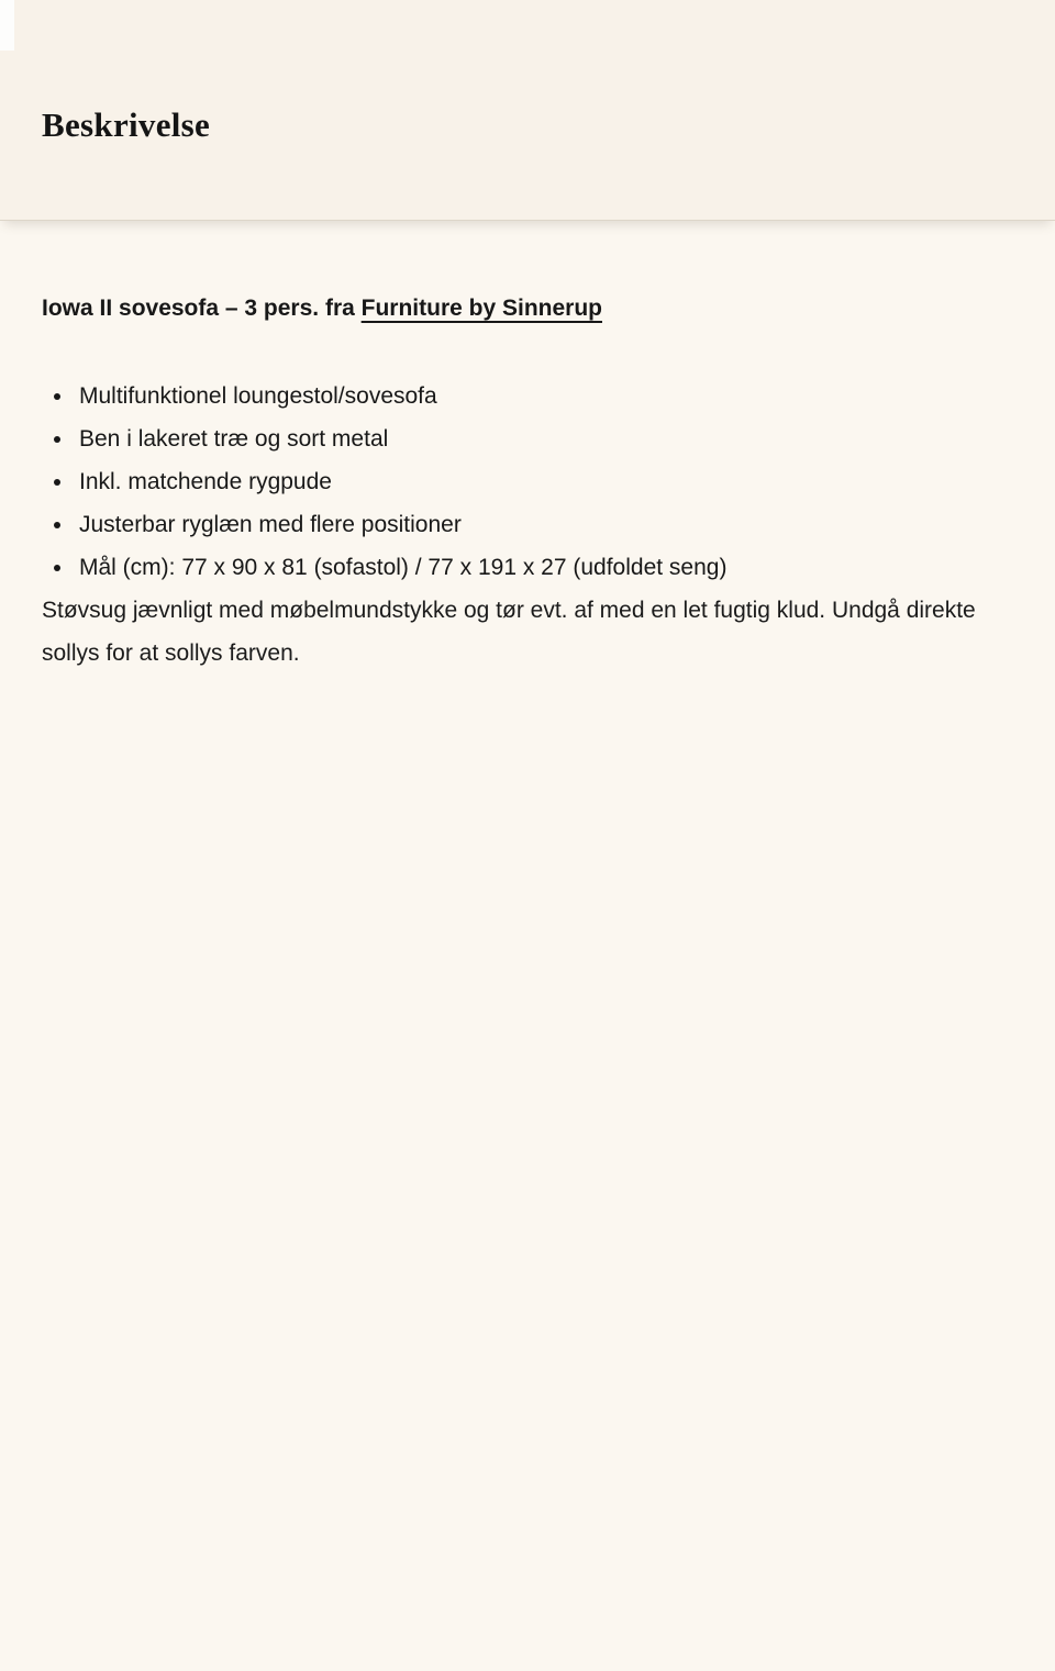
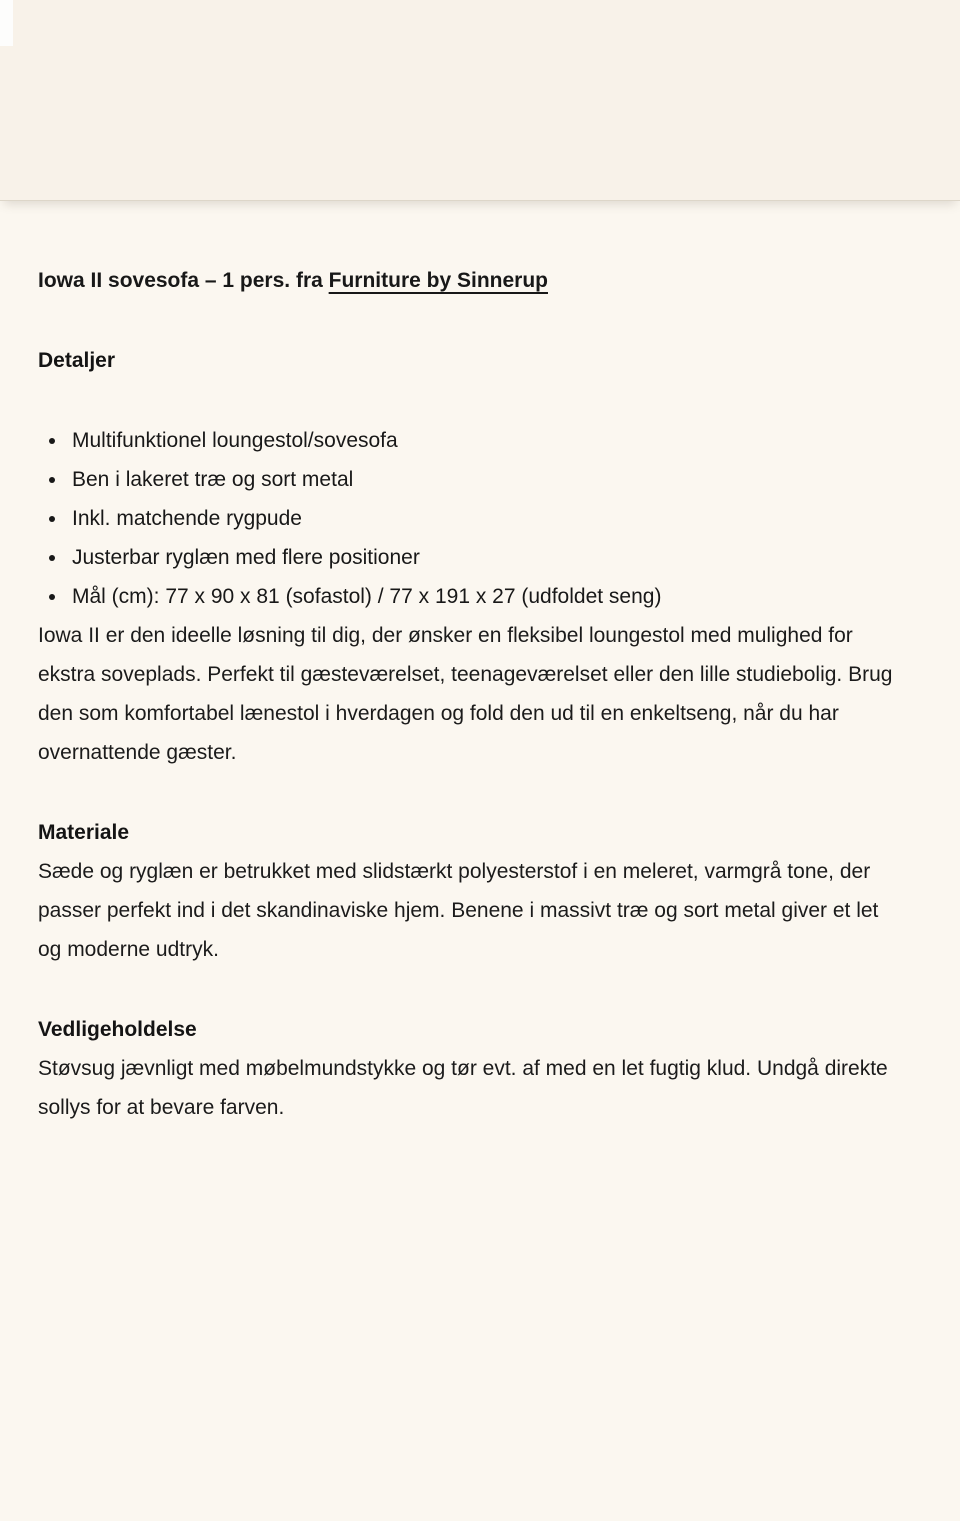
- Beskrivelse
- Iowa II sovesofa – 3 pers. fra Furniture by Sinnerup
+ Iowa II sovesofa – 1 pers. fra Furniture by Sinnerup
+ Detaljer
  Multifunktionel loungestol/sovesofa
  Ben i lakeret træ og sort metal
  Inkl. matchende rygpude
  Justerbar ryglæn med flere positioner
  Mål (cm): 77 x 90 x 81 (sofastol) / 77 x 191 x 27 (udfoldet seng)
+ Iowa II er den ideelle løsning til dig, der ønsker en fleksibel loungestol med mulighed for ekstra soveplads. Perfekt til gæsteværelset, teenageværelset eller den lille studiebolig. Brug den som komfortabel lænestol i hverdagen og fold den ud til en enkeltseng, når du har overnattende gæster.
+ Materiale
+ Sæde og ryglæn er betrukket med slidstærkt polyesterstof i en meleret, varmgrå tone, der passer perfekt ind i det skandinaviske hjem. Benene i massivt træ og sort metal giver et let og moderne udtryk.
+ Vedligeholdelse
- Støvsug jævnligt med møbelmundstykke og tør evt. af med en let fugtig klud. Undgå direkte sollys for at sollys farven.
+ Støvsug jævnligt med møbelmundstykke og tør evt. af med en let fugtig klud. Undgå direkte sollys for at bevare farven.
